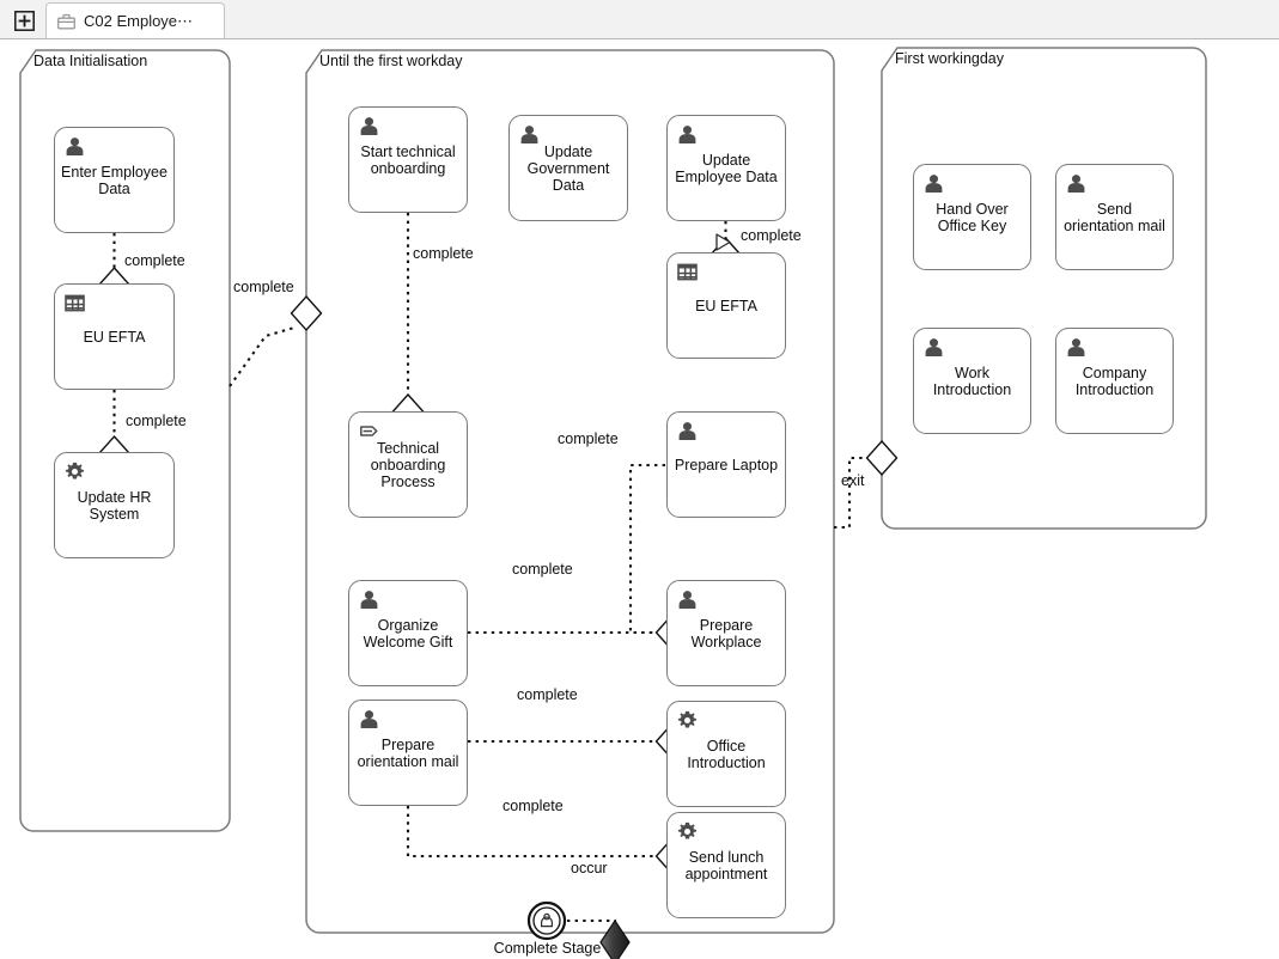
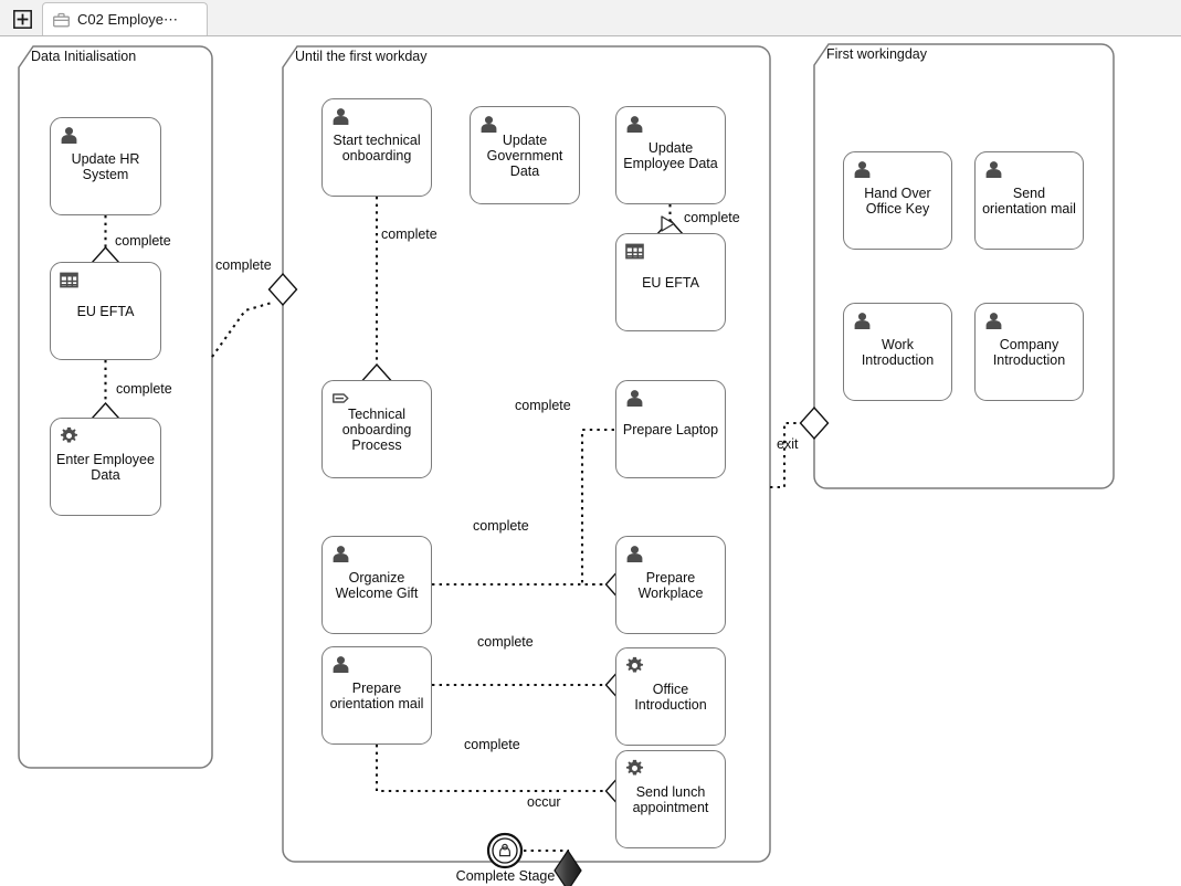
  C02 Employe⋯
  Data Initialisation
  Until the first workday
  First workingday
- Enter Employee Data
+ Update HR System
  EU EFTA
- Update HR System
+ Enter Employee Data
  Start technical onboarding
  Update Government Data
  Update Employee Data
  EU EFTA
  Technical onboarding Process
  Prepare Laptop
  Organize Welcome Gift
  Prepare Workplace
  Prepare orientation mail
  Office Introduction
  Send lunch appointment
  Hand Over Office Key
  Send orientation mail
  Work Introduction
  Company Introduction
  Complete Stage
  complete
  complete
  complete
  complete
  complete
  complete
  complete
  complete
  complete
  exit
  occur
